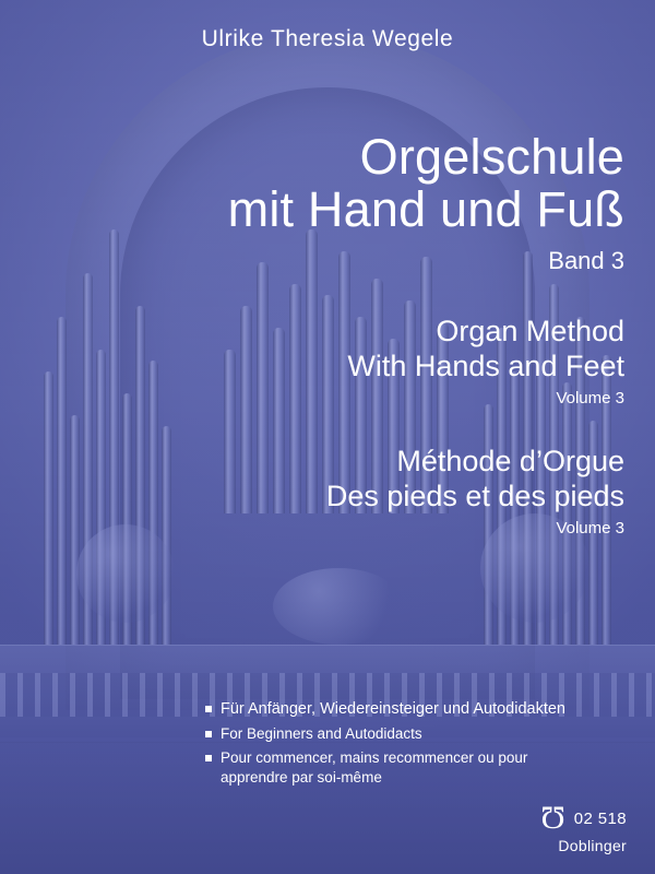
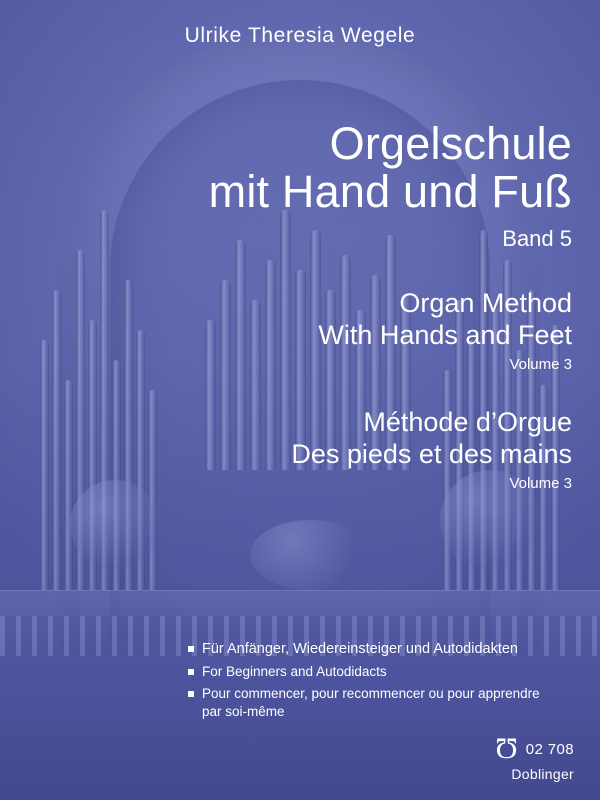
  Ulrike Theresia Wegele
  Orgelschule
  mit Hand und Fuß
- Band 3
+ Band 5
  Organ Method
  With Hands and Feet
  Volume 3
  Méthode d’Orgue
- Des pieds et des pieds
+ Des pieds et des mains
  Volume 3
  Für Anfänger, Wiedereinsteiger und Autodidakten
  For Beginners and Autodidacts
- Pour commencer, mains recommencer ou pour apprendre par soi-même
+ Pour commencer, pour recommencer ou pour apprendre par soi-même
  Ʊ
- 02 518
+ 02 708
  Doblinger
